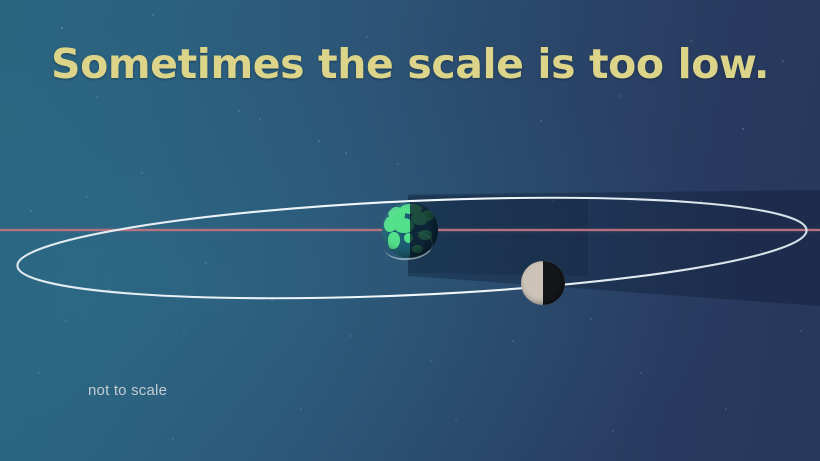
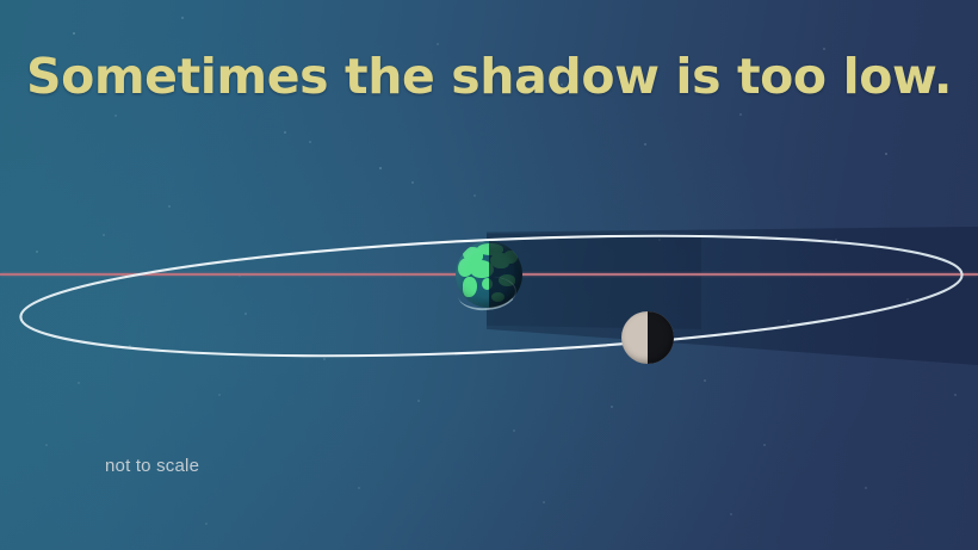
- Sometimes the scale is too low.
+ Sometimes the shadow is too low.
  not to scale
